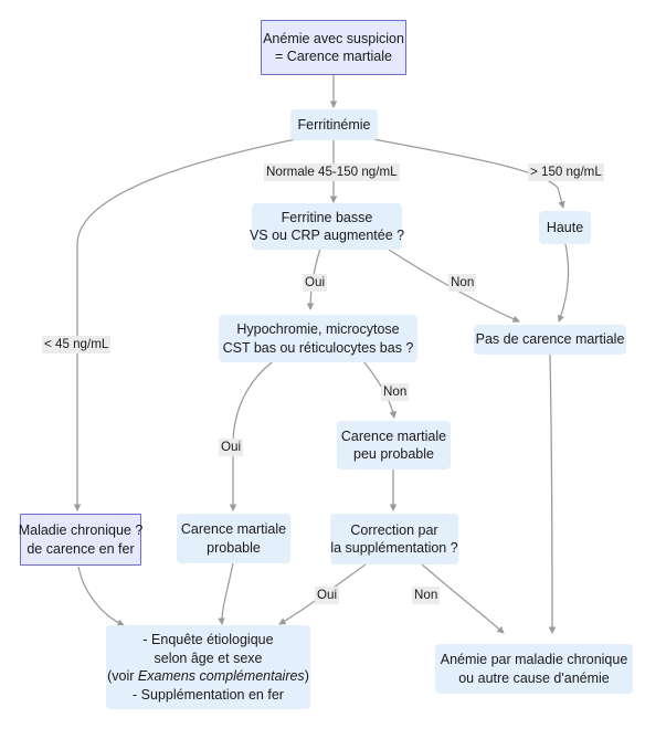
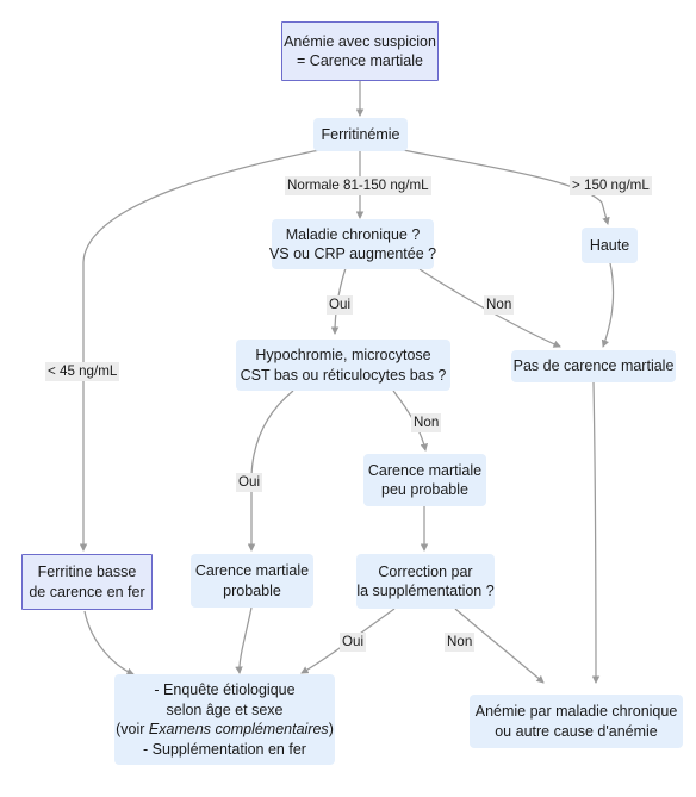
  Anémie avec suspicion
  = Carence martiale
  Ferritinémie
  Haute
- Ferritine basse
+ Maladie chronique ?
  VS ou CRP augmentée ?
  Hypochromie, microcytose
  CST bas ou réticulocytes bas ?
  Pas de carence martiale
  Carence martiale
  peu probable
- Maladie chronique ?
+ Ferritine basse
  de carence en fer
  Carence martiale
  probable
  Correction par
  la supplémentation ?
  - Enquête étiologique
  selon âge et sexe
  (voir Examens complémentaires)
  - Supplémentation en fer
  Anémie par maladie chronique
  ou autre cause d'anémie
  < 45 ng/mL
- Normale 45-150 ng/mL
+ Normale 81-150 ng/mL
  > 150 ng/mL
  Oui
  Non
  Oui
  Non
  Oui
  Non
